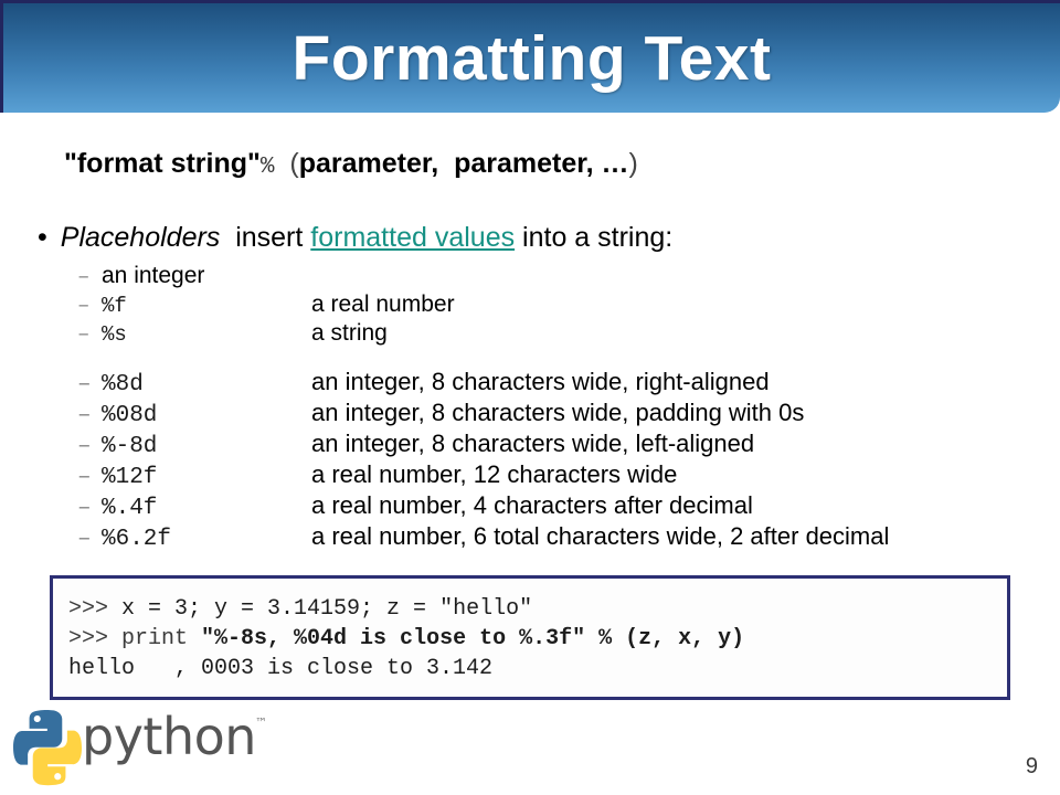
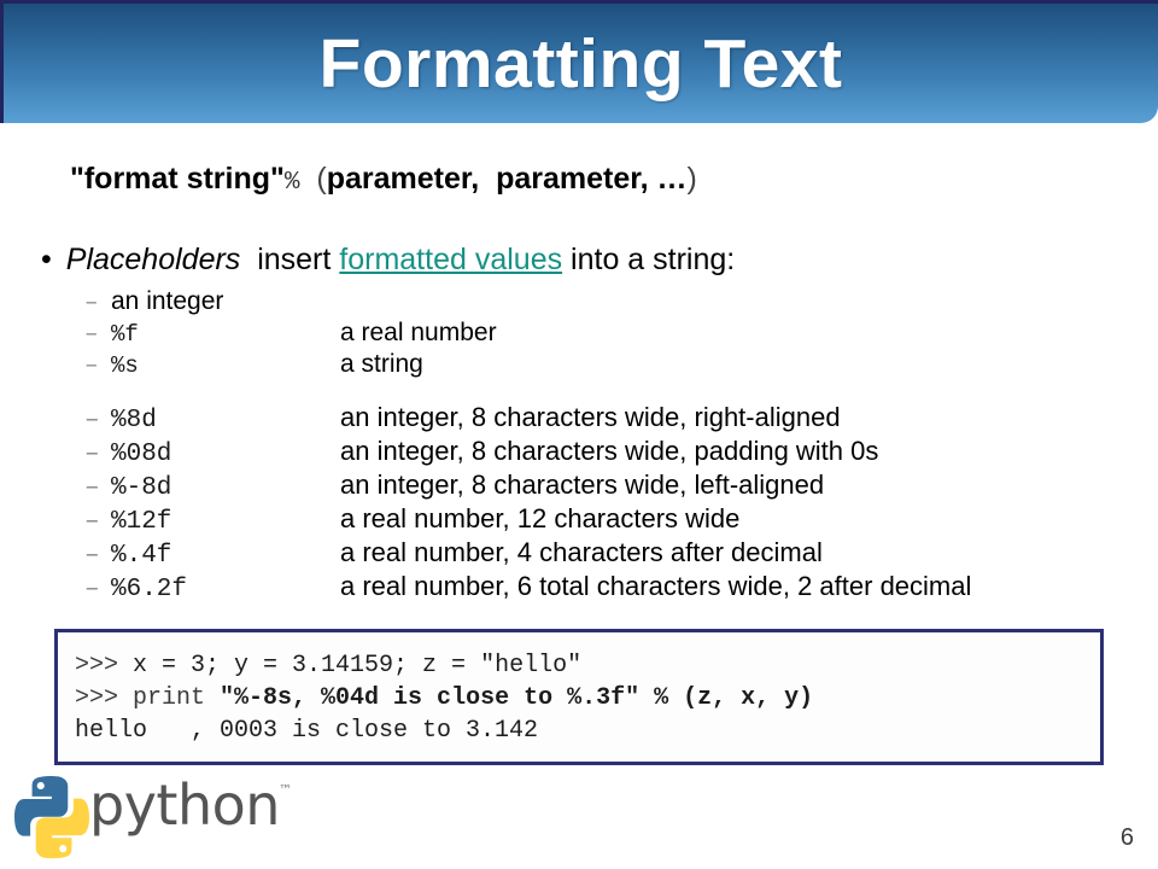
  Formatting Text
  "format string"% (parameter, parameter, …)
  •
  Placeholders insert formatted values into a string:
  –
  an integer
  –
  %f
  a real number
  –
  %s
  a string
  –
  %8d
  an integer, 8 characters wide, right-aligned
  –
  %08d
  an integer, 8 characters wide, padding with 0s
  –
  %-8d
  an integer, 8 characters wide, left-aligned
  –
  %12f
  a real number, 12 characters wide
  –
  %.4f
  a real number, 4 characters after decimal
  –
  %6.2f
  a real number, 6 total characters wide, 2 after decimal
  >>> x = 3; y = 3.14159; z = "hello"
  >>> print "%-8s, %04d is close to %.3f" % (z, x, y)
  hello , 0003 is close to 3.142
  python
  ™
- 9
+ 6
